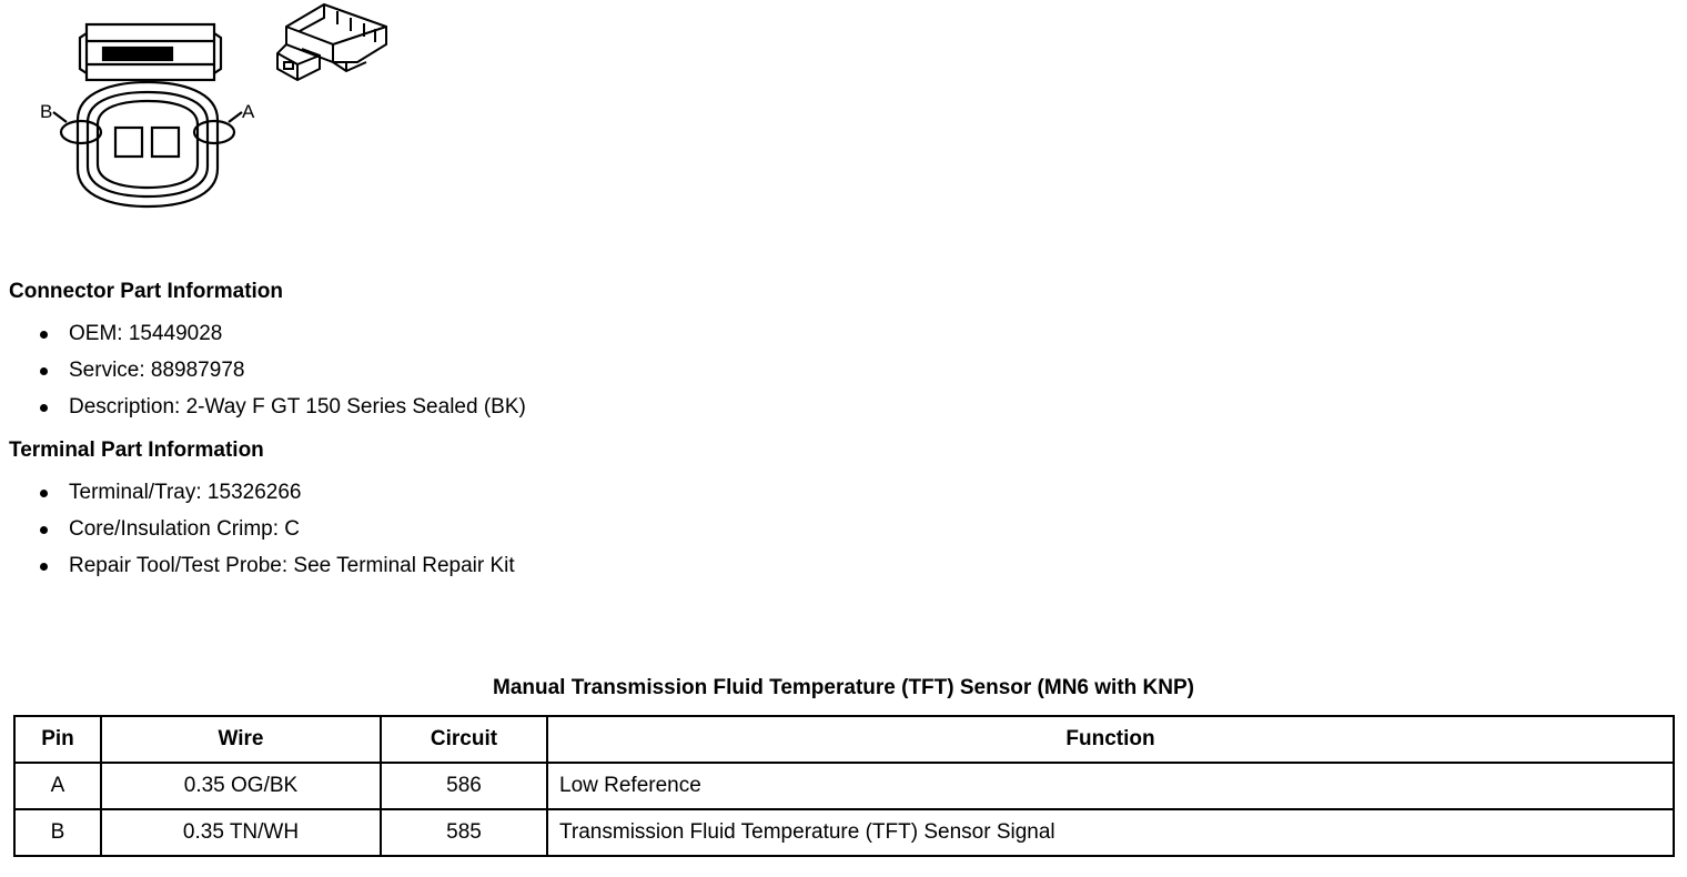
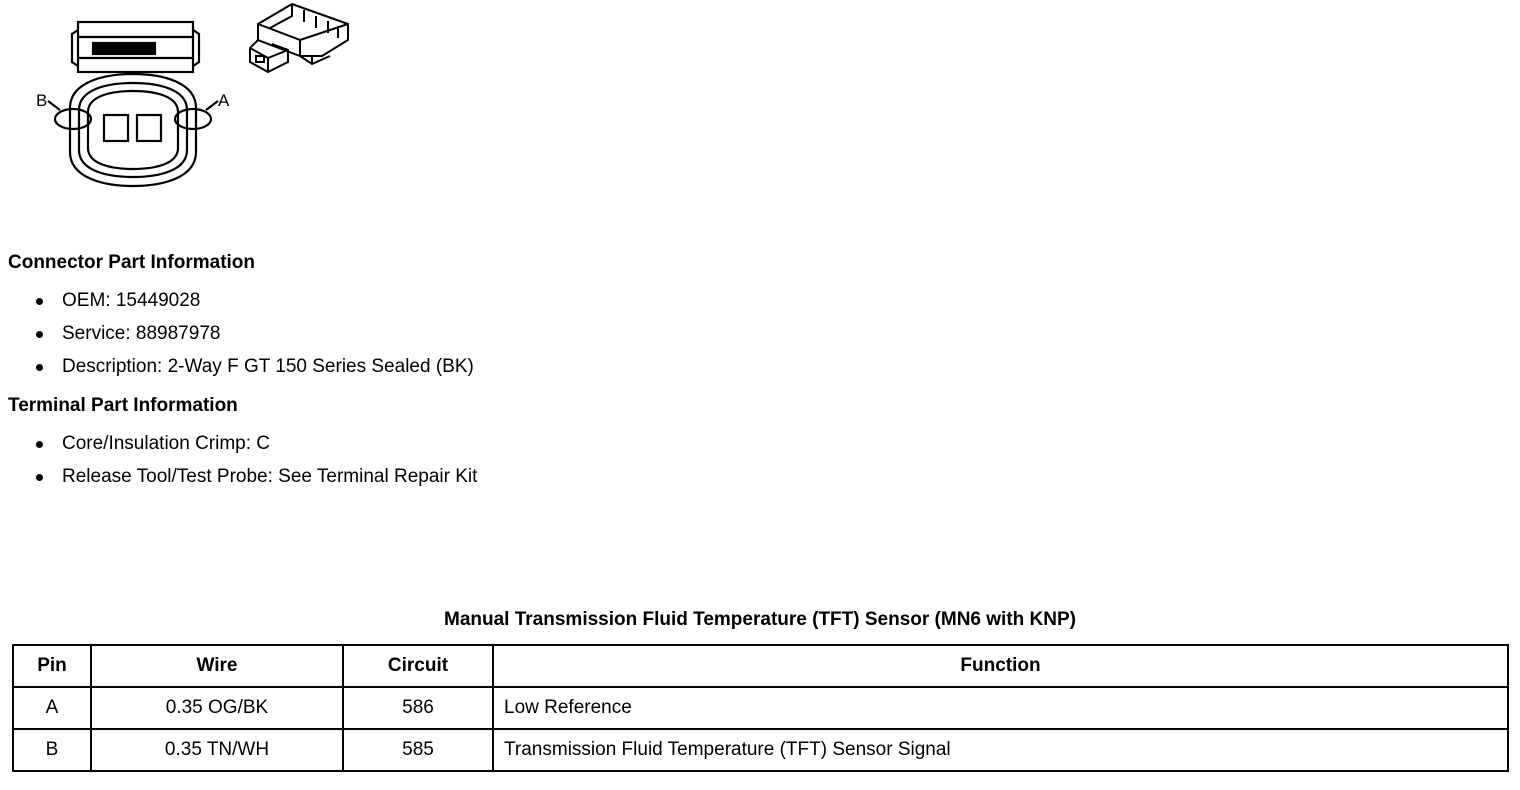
  B
  A
  Connector Part Information
  OEM: 15449028
  Service: 88987978
  Description: 2-Way F GT 150 Series Sealed (BK)
  Terminal Part Information
- Terminal/Tray: 15326266
  Core/Insulation Crimp: C
- Repair Tool/Test Probe: See Terminal Repair Kit
+ Release Tool/Test Probe: See Terminal Repair Kit
  Manual Transmission Fluid Temperature (TFT) Sensor (MN6 with KNP)
  Pin	Wire	Circuit	Function
  A	0.35 OG/BK	586	Low Reference
  B	0.35 TN/WH	585	Transmission Fluid Temperature (TFT) Sensor Signal
